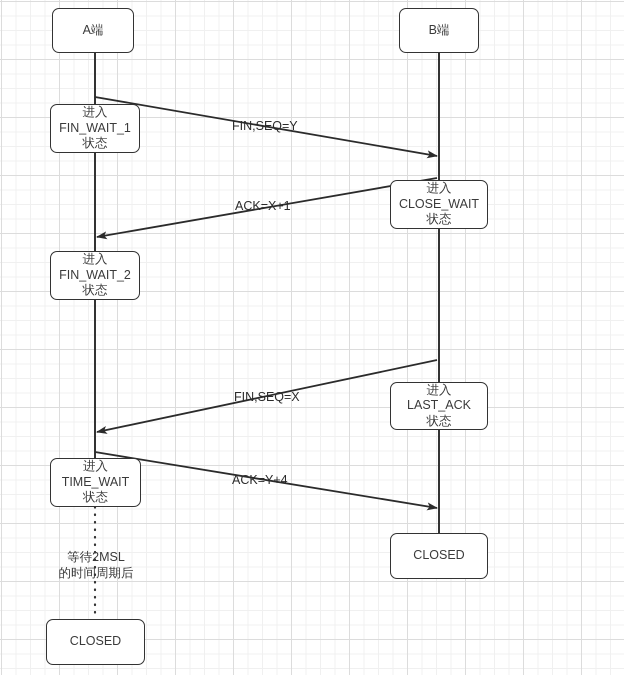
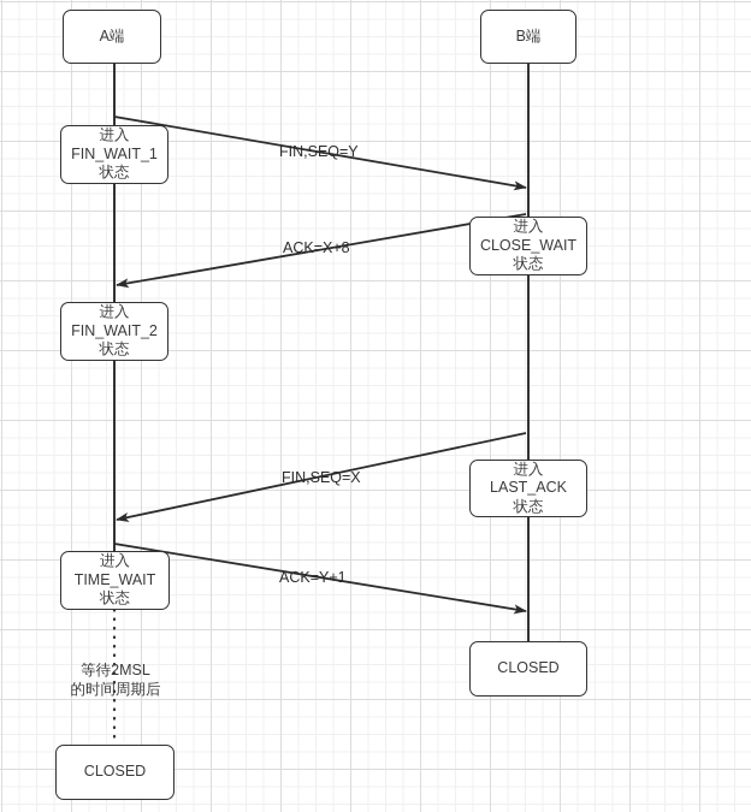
  A端
  B端
  进入
  FIN_WAIT_1
  状态
  进入
  CLOSE_WAIT
  状态
  进入
  FIN_WAIT_2
  状态
  进入
  LAST_ACK
  状态
  进入
  TIME_WAIT
  状态
  CLOSED
  CLOSED
  FIN,SEQ=Y
- ACK=X+1
+ ACK=X+8
  FIN,SEQ=X
- ACK=Y+4
+ ACK=Y+1
  等待2MSL
  的时间周期后
